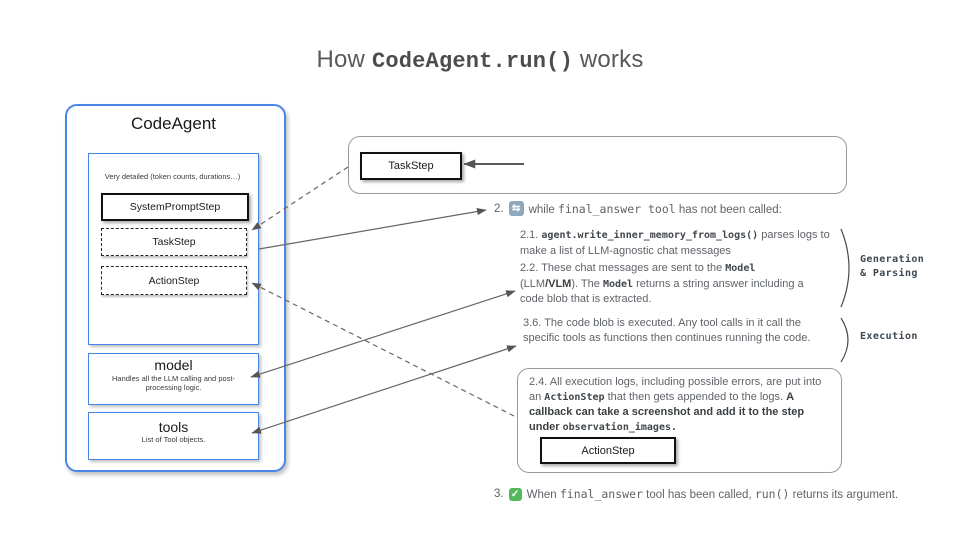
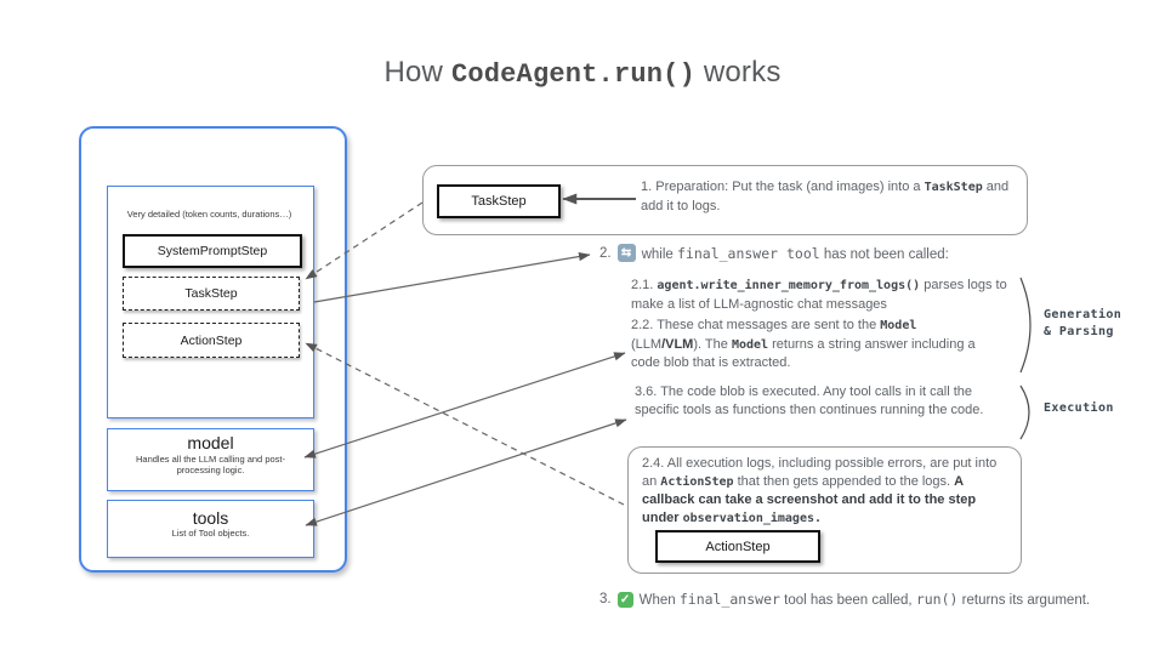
  How CodeAgent.run() works
- CodeAgent
  Very detailed (token counts, durations…)
  SystemPromptStep
  TaskStep
  ActionStep
  model
  Handles all the LLM calling and post-processing logic.
  tools
  List of Tool objects.
  TaskStep
+ 1. Preparation: Put the task (and images) into a TaskStep and add it to logs.
  2.
  ⇆
  while final_answer tool has not been called:
  2.1. agent.write_inner_memory_from_logs() parses logs to make a list of LLM-agnostic chat messages
  2.2. These chat messages are sent to the Model (LLM/VLM). The Model returns a string answer including a code blob that is extracted.
  3.6. The code blob is executed. Any tool calls in it call the specific tools as functions then continues running the code.
  Generation
  & Parsing
  Execution
  2.4. All execution logs, including possible errors, are put into an ActionStep that then gets appended to the logs. A callback can take a screenshot and add it to the step under observation_images.
  ActionStep
  3.
  ✓
  When final_answer tool has been called, run() returns its argument.
